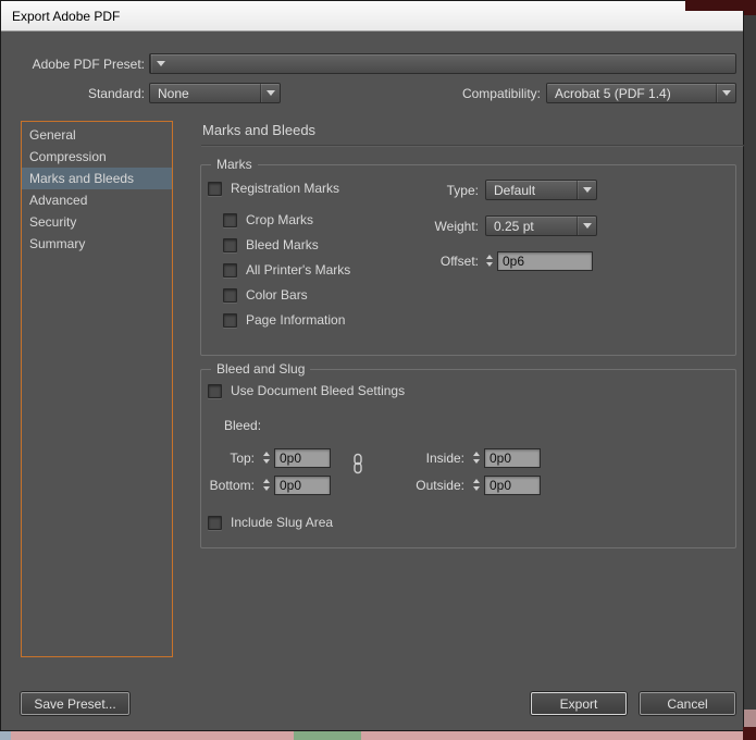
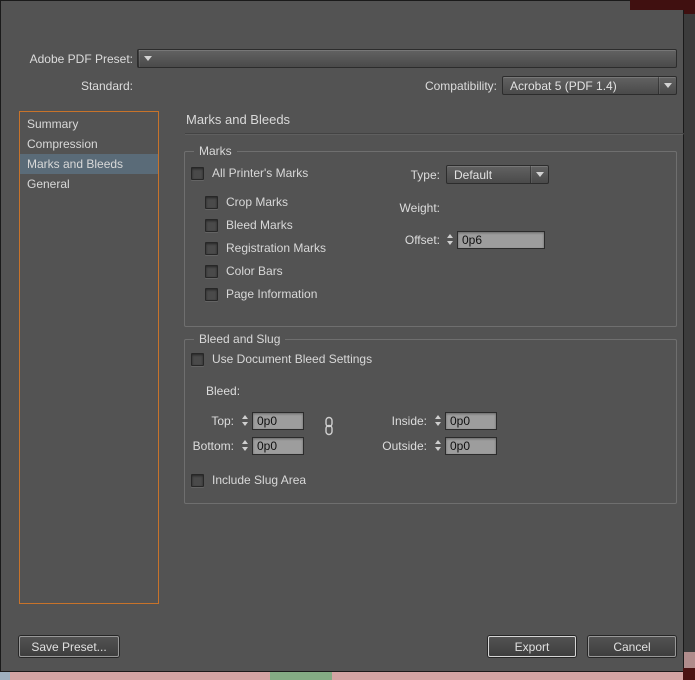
- Export Adobe PDF
  Adobe PDF Preset:
  Standard:
- None
  Compatibility:
  Acrobat 5 (PDF 1.4)
- General
+ Summary
  Compression
  Marks and Bleeds
- Advanced
- Security
- Summary
+ General
  Marks and Bleeds
  Marks
- Registration Marks
+ All Printer's Marks
  Crop Marks
  Bleed Marks
- All Printer's Marks
+ Registration Marks
  Color Bars
  Page Information
  Type:
  Default
  Weight:
- 0.25 pt
  Offset:
  0p6
  Bleed and Slug
  Use Document Bleed Settings
  Bleed:
  Top:
  0p0
  Inside:
  0p0
  Bottom:
  0p0
  Outside:
  0p0
  Include Slug Area
  Save Preset...
  Export
  Cancel
